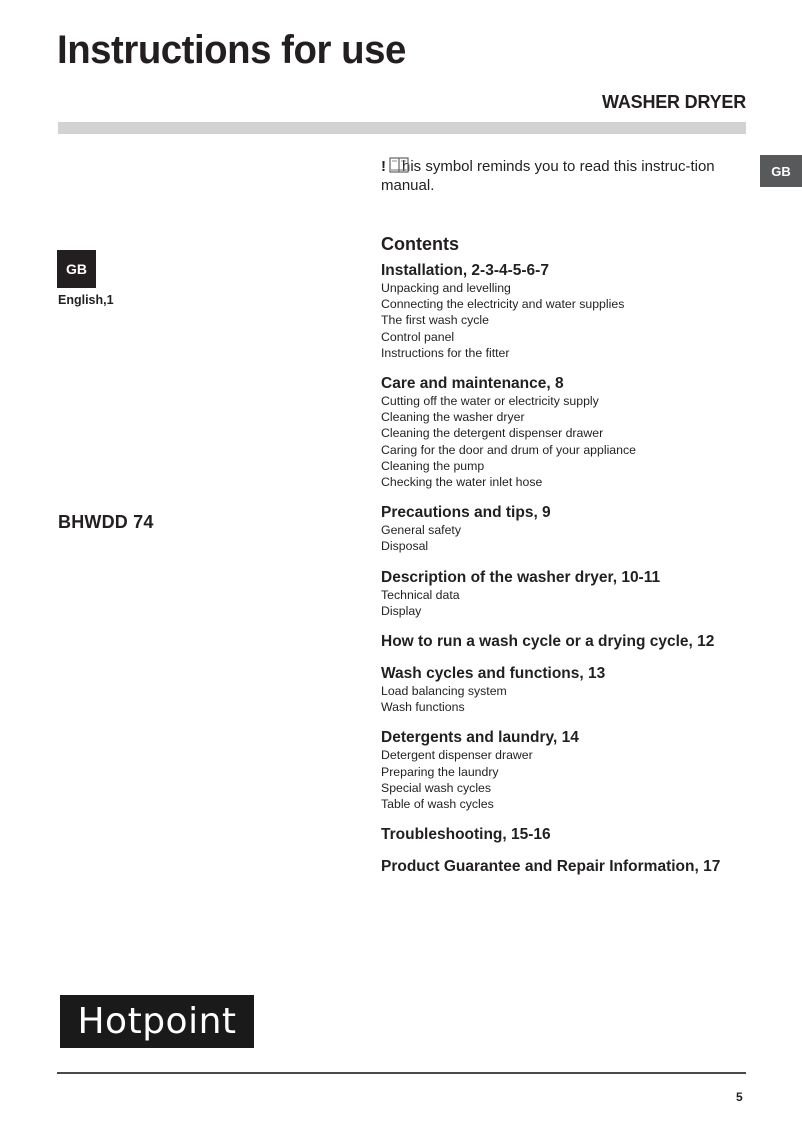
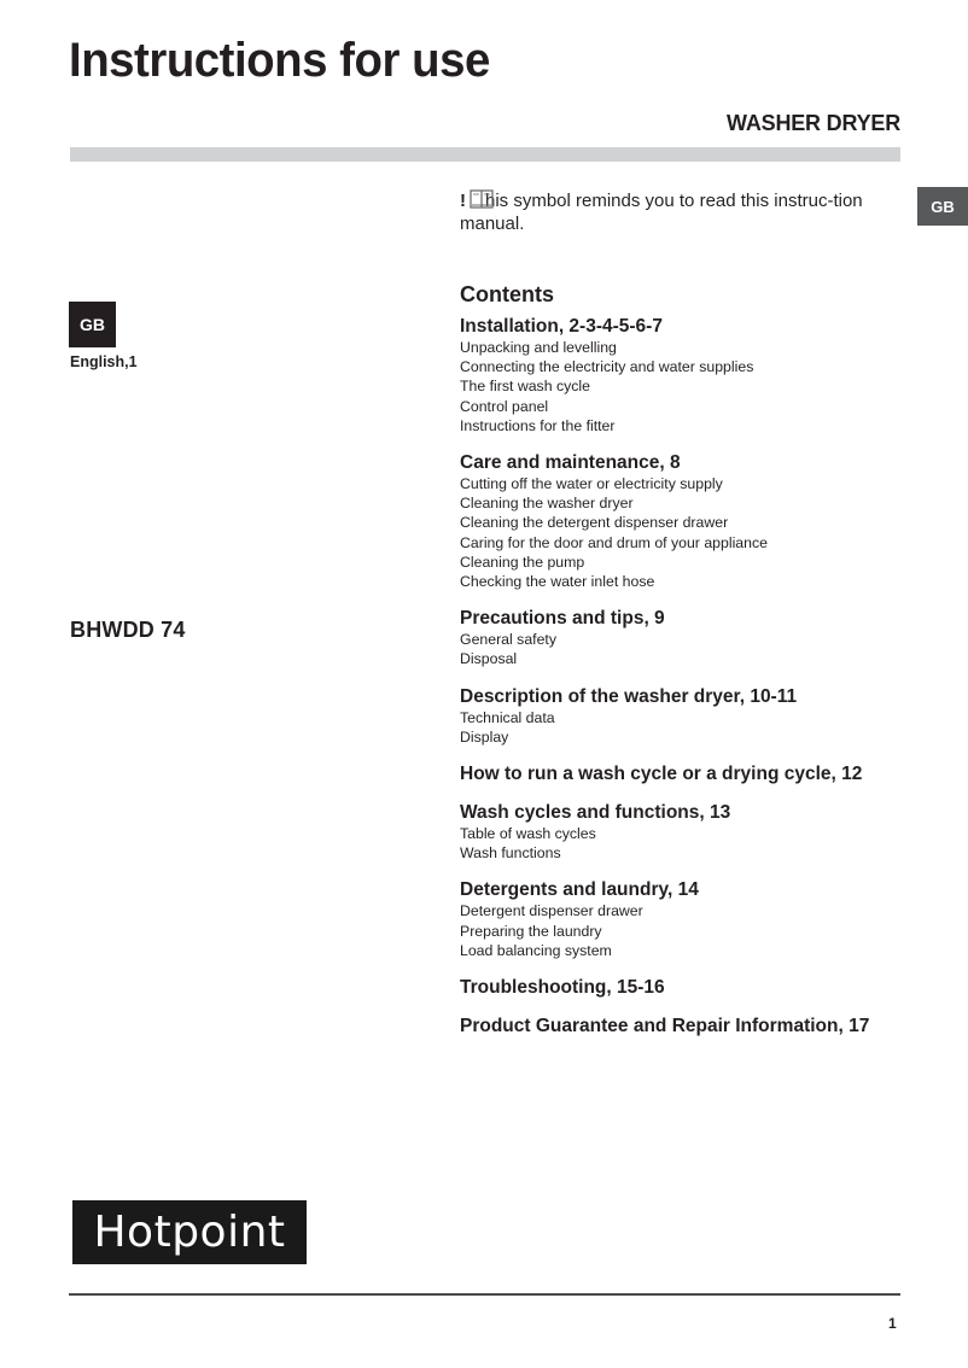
  Instructions for use
  WASHER DRYER
  GB
  ! his symbol reminds you to read this instruc-tion manual.
  GB
  English,1
  BHWDD 74
  Contents
  Installation, 2-3-4-5-6-7
  Unpacking and levelling
  Connecting the electricity and water supplies
  The first wash cycle
  Control panel
  Instructions for the fitter
  Care and maintenance, 8
  Cutting off the water or electricity supply
  Cleaning the washer dryer
  Cleaning the detergent dispenser drawer
  Caring for the door and drum of your appliance
  Cleaning the pump
  Checking the water inlet hose
  Precautions and tips, 9
  General safety
  Disposal
  Description of the washer dryer, 10-11
  Technical data
  Display
  How to run a wash cycle or a drying cycle, 12
  Wash cycles and functions, 13
- Load balancing system
+ Table of wash cycles
  Wash functions
  Detergents and laundry, 14
  Detergent dispenser drawer
  Preparing the laundry
- Special wash cycles
- Table of wash cycles
+ Load balancing system
  Troubleshooting, 15-16
  Product Guarantee and Repair Information, 17
  Hotpoint
- 5
+ 1
